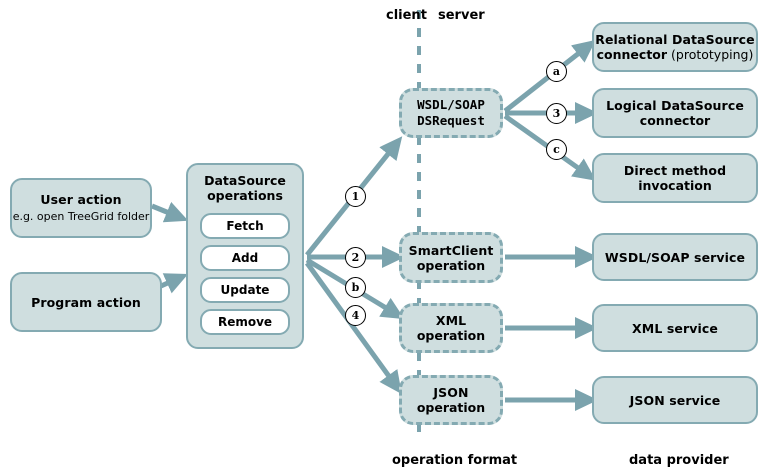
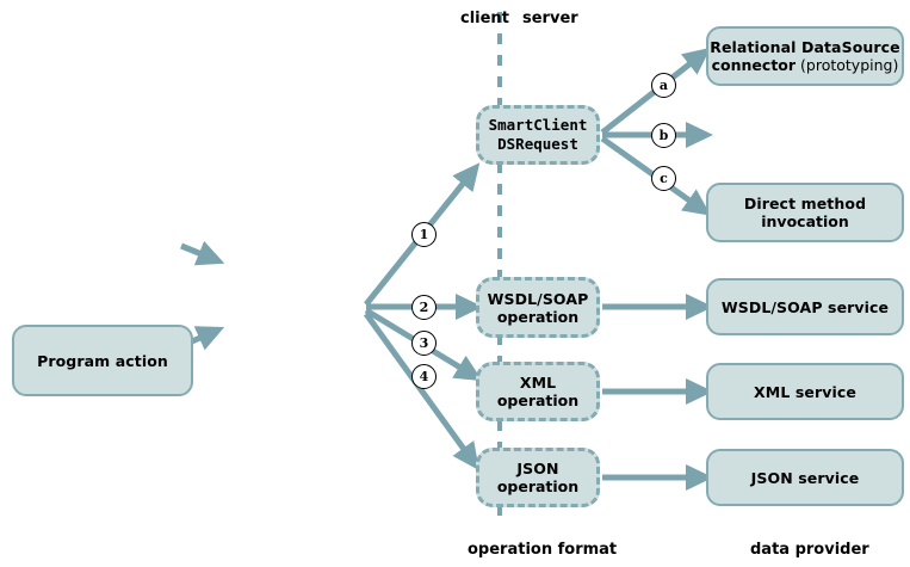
  client
  server
- User action
- e.g. open TreeGrid folder
  Program action
- DataSource
- operations
- Fetch
- Add
- Update
- Remove
- WSDL/SOAP
+ SmartClient
  DSRequest
- SmartClient
+ WSDL/SOAP
  operation
  XML
  operation
  JSON
  operation
  Relational DataSource
  connector (prototyping)
- Logical DataSource
- connector
  Direct method
  invocation
  WSDL/SOAP service
  XML service
  JSON service
  1
  2
- b
+ 3
  4
  a
- 3
+ b
  c
  operation format
  data provider
